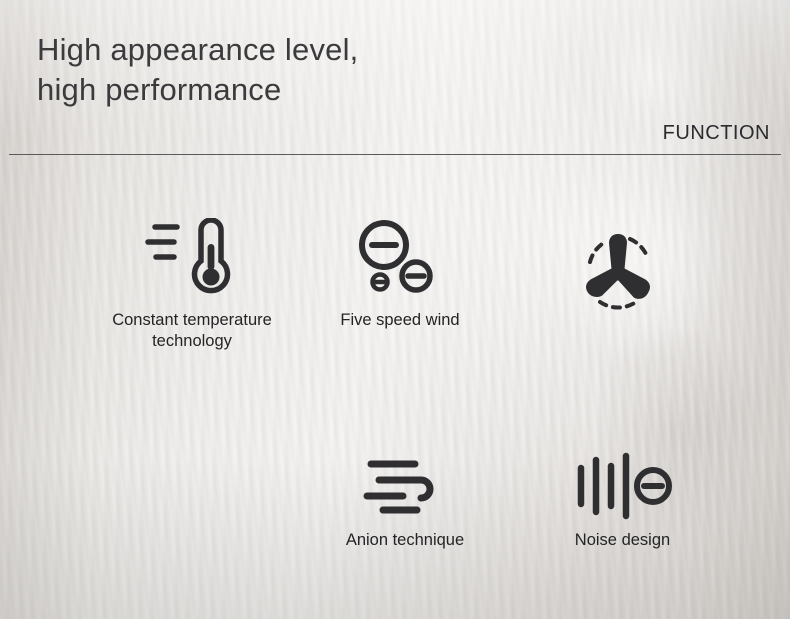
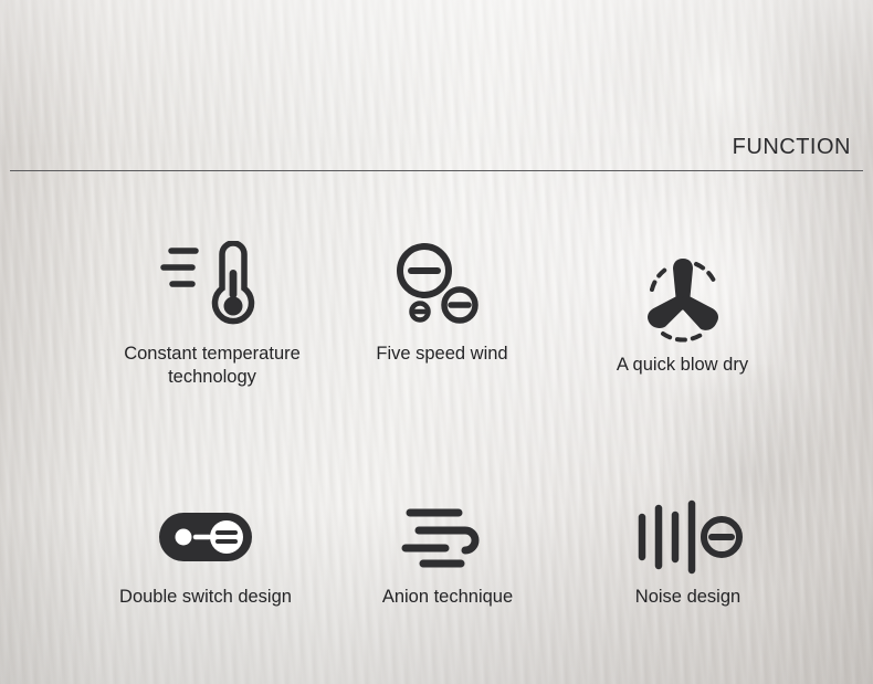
- High appearance level,
- high performance
  FUNCTION
  Constant temperature
  technology
  Five speed wind
+ A quick blow dry
+ Double switch design
  Anion technique
  Noise design
